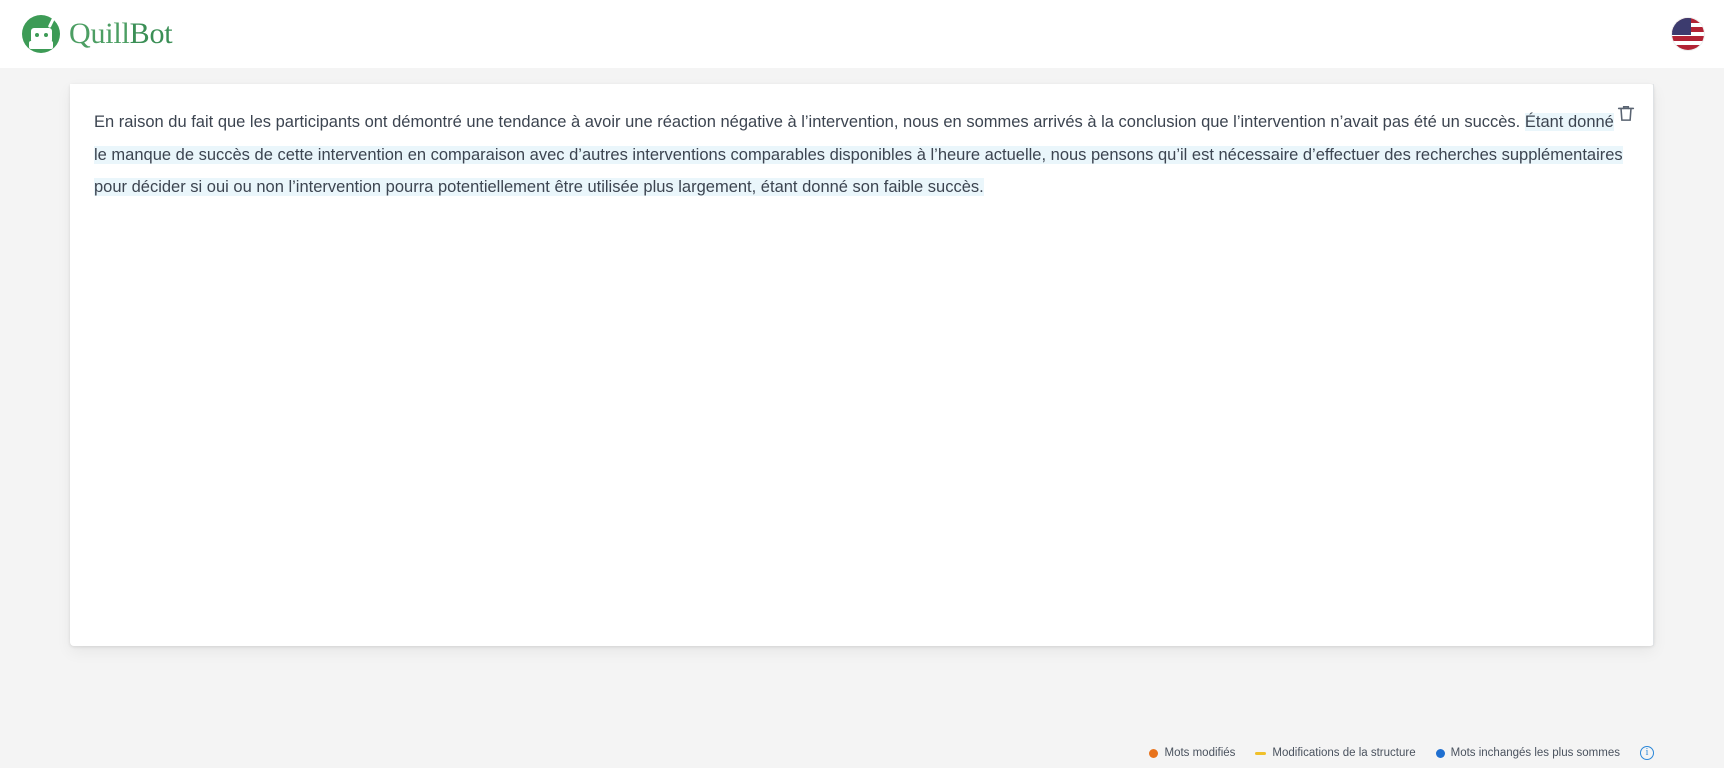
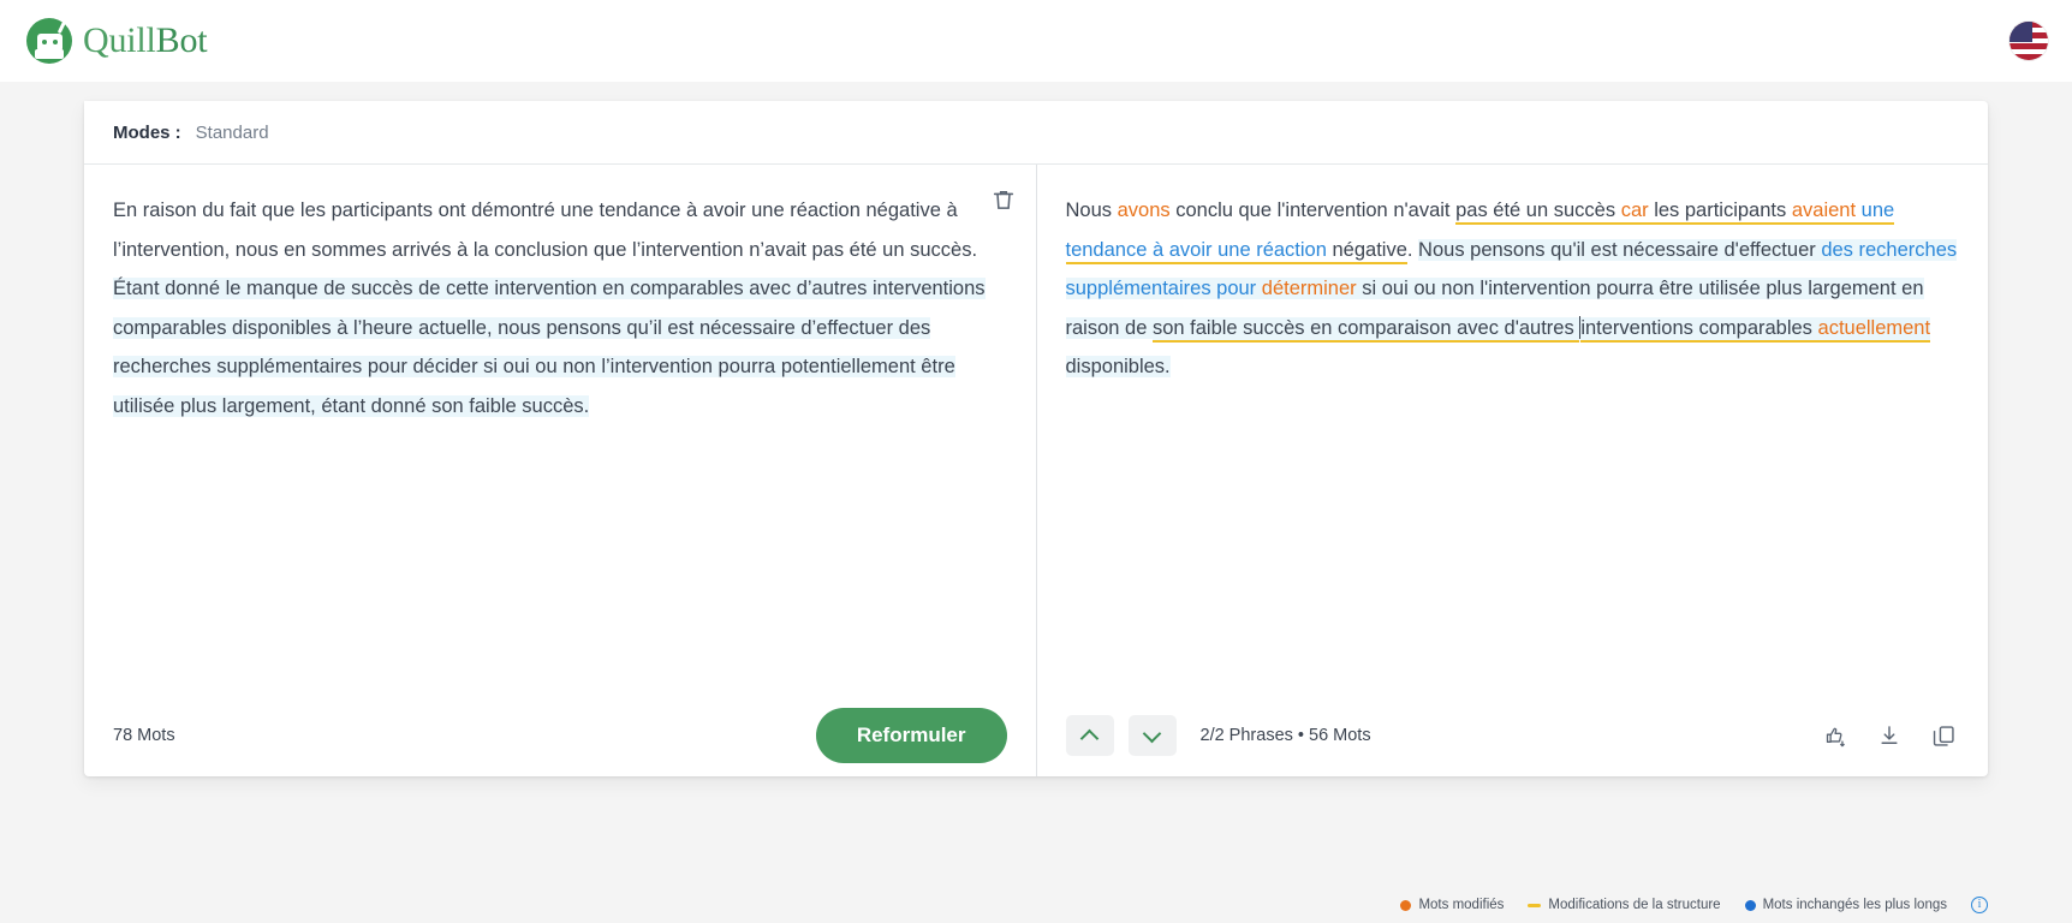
  QuillBot
+ Modes :
+ Standard
- En raison du fait que les participants ont démontré une tendance à avoir une réaction négative à l’intervention, nous en sommes arrivés à la conclusion que l’intervention n’avait pas été un succès. Étant donné le manque de succès de cette intervention en comparaison avec d’autres interventions comparables disponibles à l’heure actuelle, nous pensons qu’il est nécessaire d’effectuer des recherches supplémentaires pour décider si oui ou non l’intervention pourra potentiellement être utilisée plus largement, étant donné son faible succès.
+ En raison du fait que les participants ont démontré une tendance à avoir une réaction négative à l’intervention, nous en sommes arrivés à la conclusion que l’intervention n’avait pas été un succès. Étant donné le manque de succès de cette intervention en comparables avec d’autres interventions comparables disponibles à l’heure actuelle, nous pensons qu’il est nécessaire d’effectuer des recherches supplémentaires pour décider si oui ou non l’intervention pourra potentiellement être utilisée plus largement, étant donné son faible succès.
+ 78 Mots
+ Reformuler
+ Nous avons conclu que l'intervention n'avait pas été un succès car les participants avaient une tendance à avoir une réaction négative. Nous pensons qu'il est nécessaire d'effectuer des recherches supplémentaires pour déterminer si oui ou non l'intervention pourra être utilisée plus largement en raison de son faible succès en comparaison avec d'autres interventions comparables actuellement disponibles.
+ 2/2 Phrases • 56 Mots
  Mots modifiés
  Modifications de la structure
- Mots inchangés les plus sommes
+ Mots inchangés les plus longs
  i
